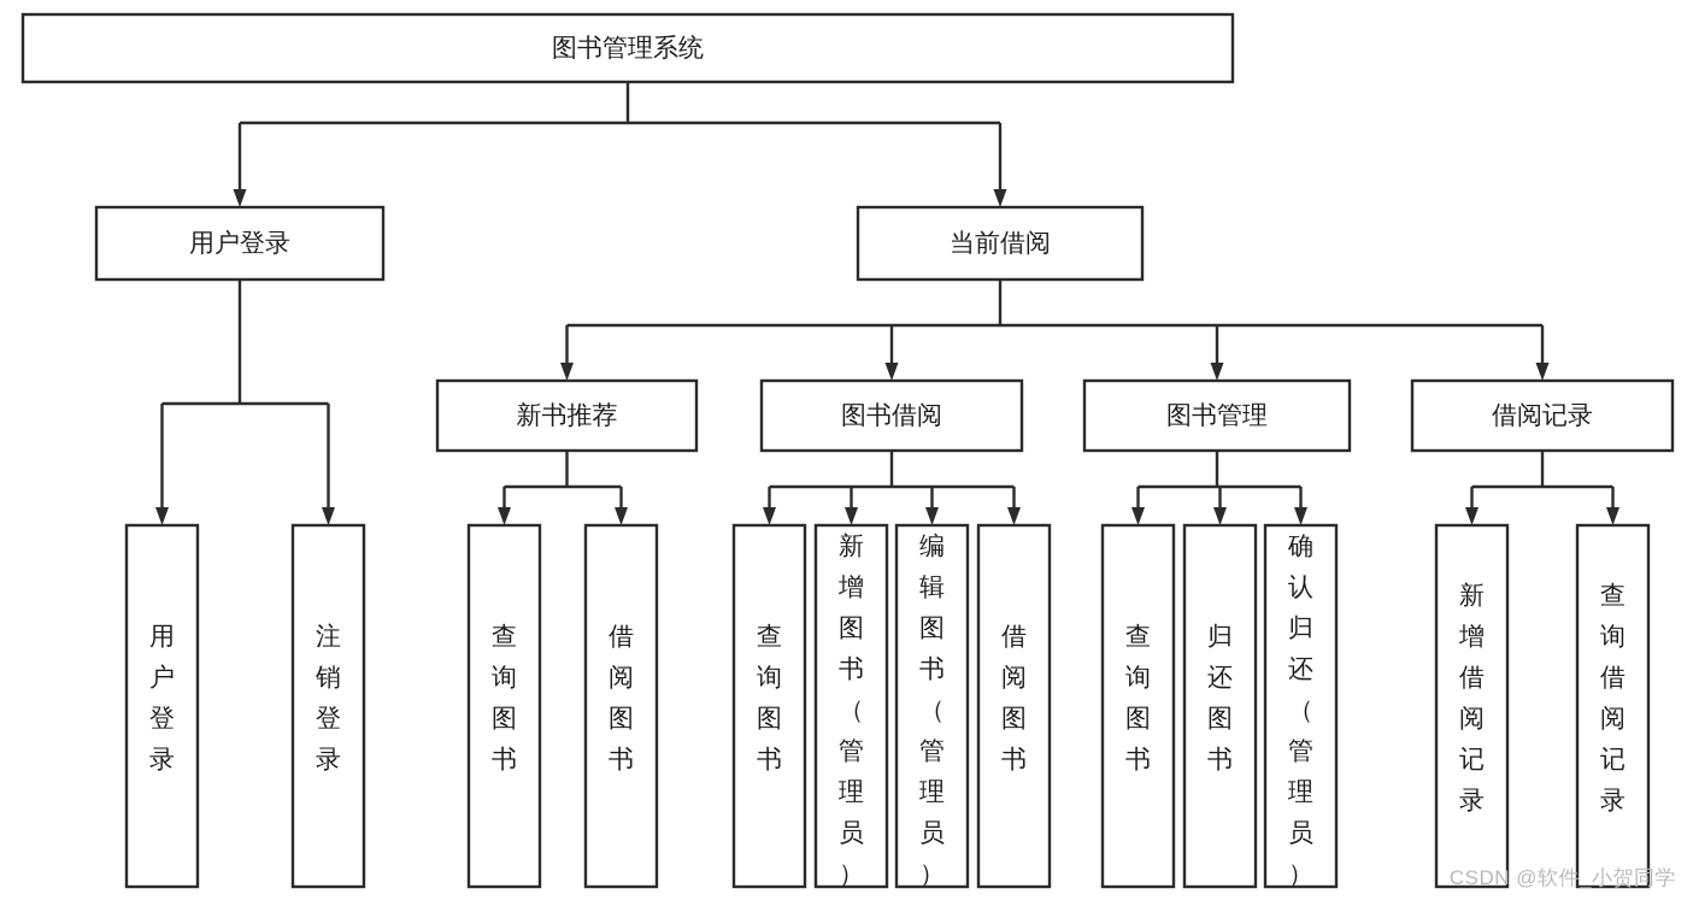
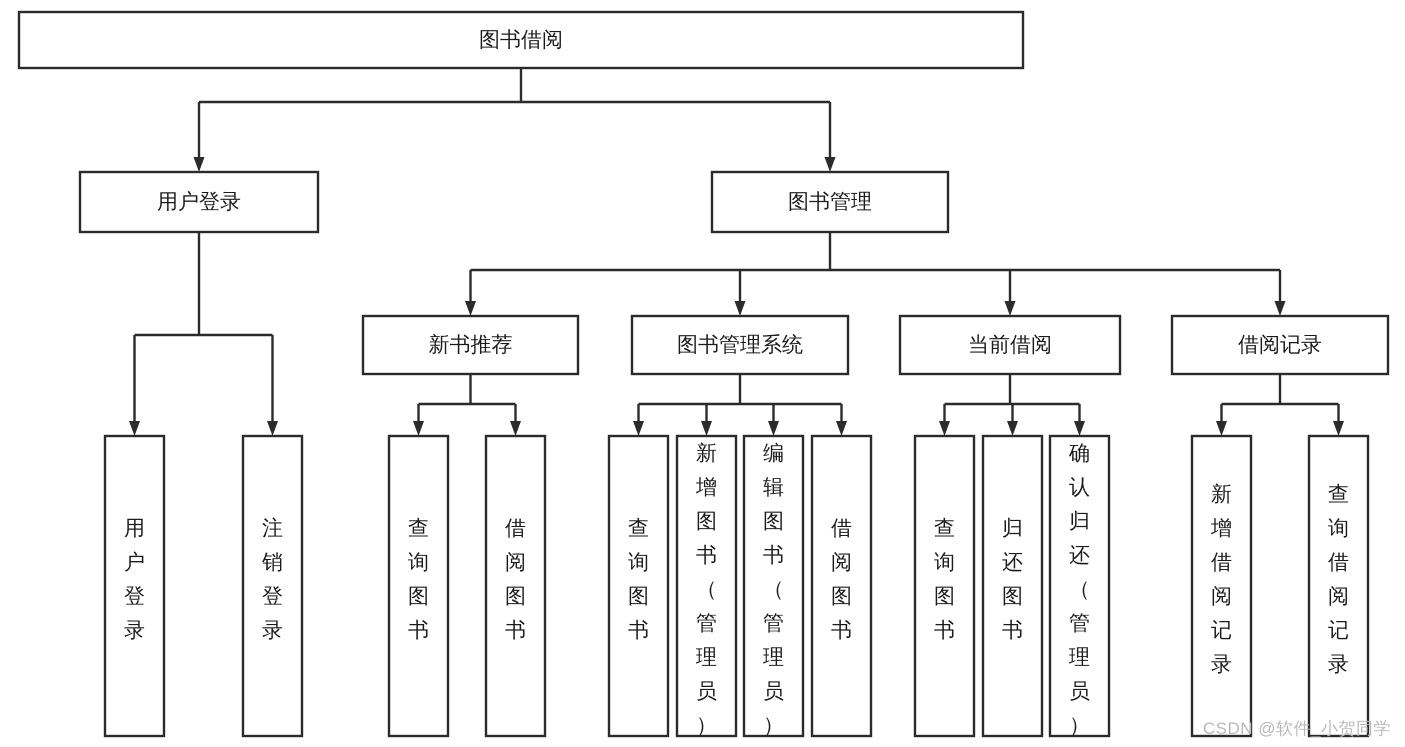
- 图书管理系统
+ 图书借阅
  用户登录
- 当前借阅
+ 图书管理
  新书推荐
- 图书借阅
+ 图书管理系统
- 图书管理
+ 当前借阅
  借阅记录
  用户登录
  注销登录
  查询图书
  借阅图书
  查询图书
  新增图书（管理员）
  编辑图书（管理员）
  借阅图书
  查询图书
  归还图书
  确认归还（管理员）
  新增借阅记录
  查询借阅记录
  CSDN @软件_小贺同学
